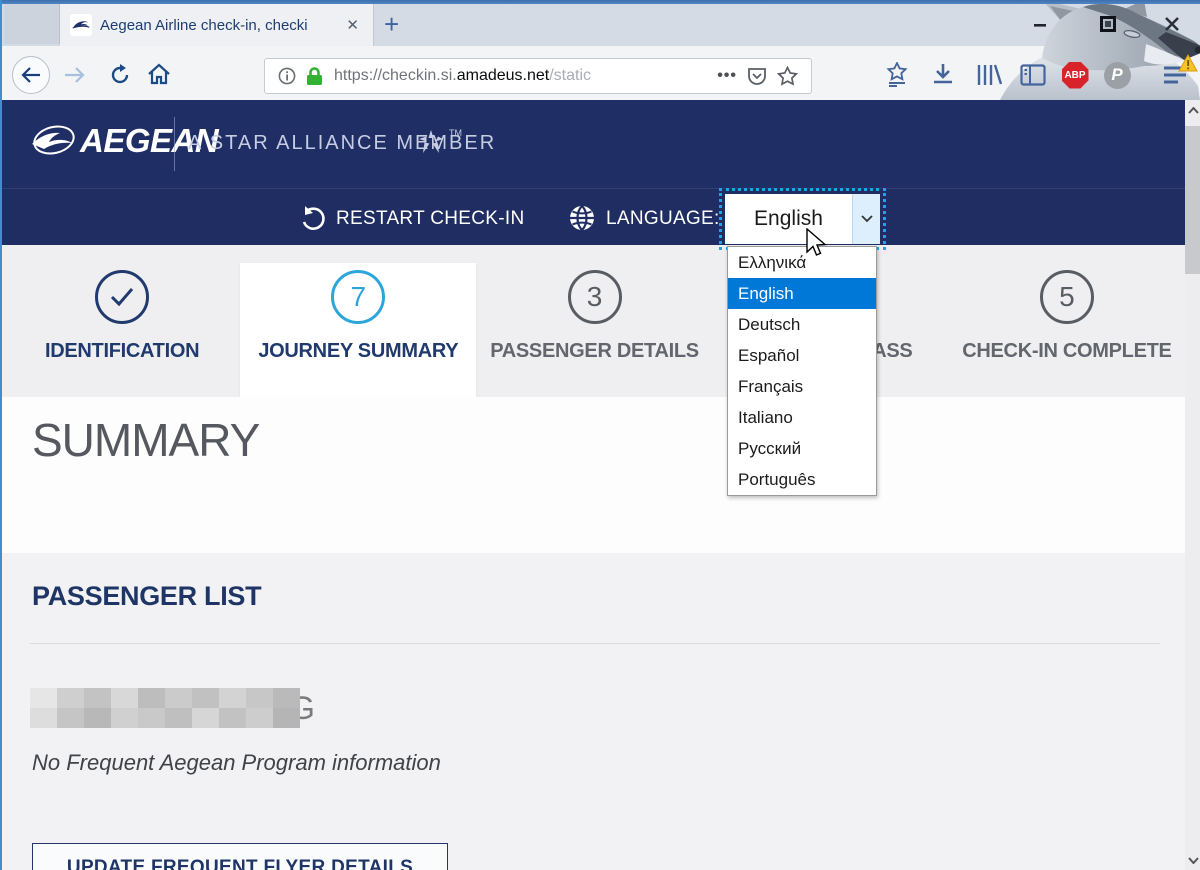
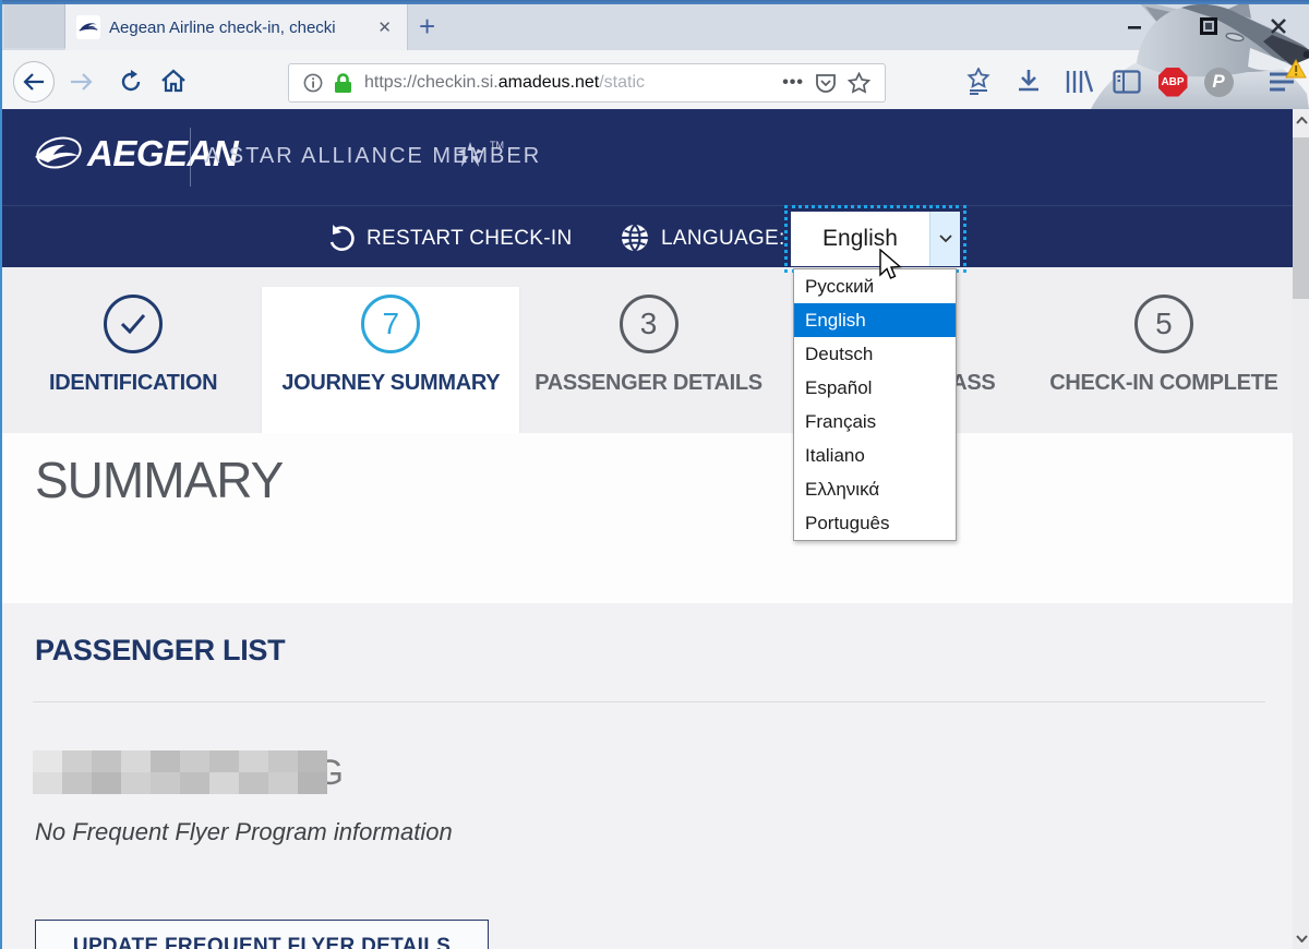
  Aegean Airline check-in, checki
  ✕
  +
  https://checkin.si.amadeus.net/static
  •••
  ABP
  P
  AEGEAN
  A STAR ALLIANCE MEMBER
  TM
  RESTART CHECK-IN
  LANGUAGE:
  English
  IDENTIFICATION
  7
  JOURNEY SUMMARY
  3
  PASSENGER DETAILS
  5
  CHECK-IN COMPLETE
  SUMMARY
  PASSENGER LIST
  G
- No Frequent Aegean Program information
+ No Frequent Flyer Program information
  UPDATE FREQUENT FLYER DETAILS
- Ελληνικά
+ Русский
  English
  Deutsch
  Español
  Français
  Italiano
- Русский
+ Ελληνικά
  Português
